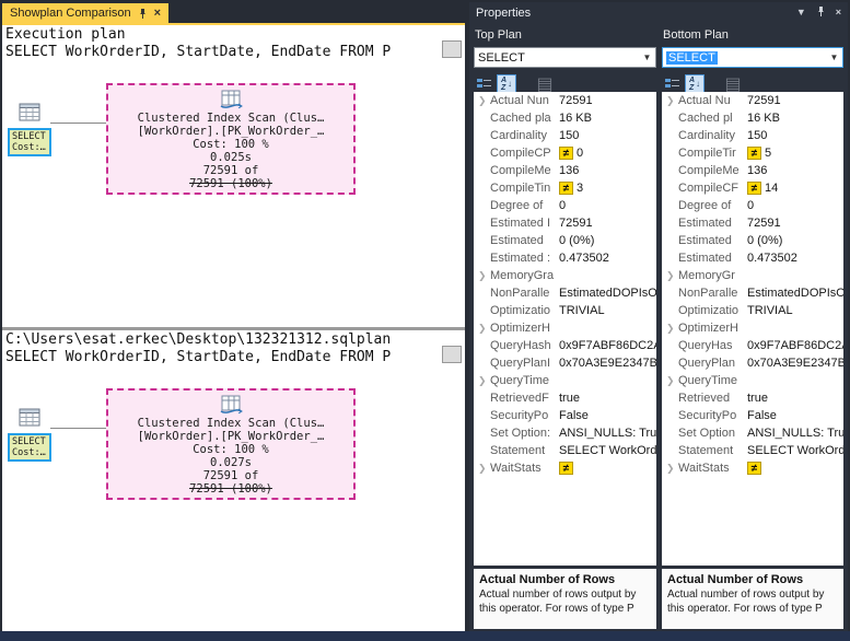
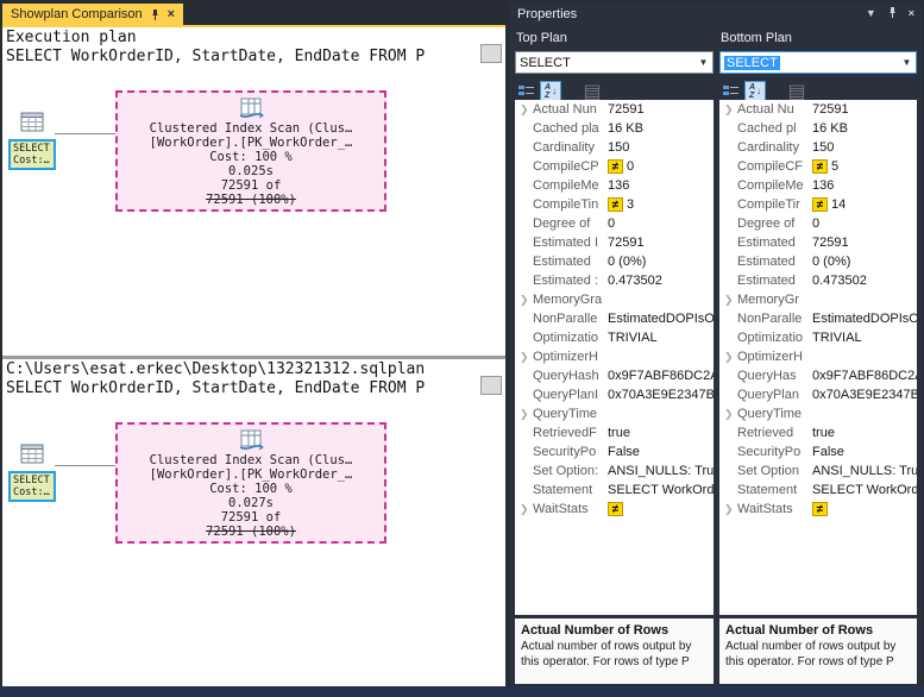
  Showplan Comparison
  ×
  Execution plan
  SELECT WorkOrderID, StartDate, EndDate FROM P
  SELECT
  Cost:…
  Clustered Index Scan (Clus…
  [WorkOrder].[PK_WorkOrder_…
  Cost: 100 %
  0.025s
  72591 of
  72591 (100%)
  C:\Users\esat.erkec\Desktop\132321312.sqlplan
  SELECT WorkOrderID, StartDate, EndDate FROM P
  SELECT
  Cost:…
  Clustered Index Scan (Clus…
  [WorkOrder].[PK_WorkOrder_…
  Cost: 100 %
  0.027s
  72591 of
  72591 (100%)
  Properties
  ▼
  ×
  Top Plan
  SELECT
  ▼
  ↓
  ▤
  ❯
  Actual Nun
  72591
  Cached pla
  16 KB
  Cardinality
  150
  CompileCP
  ≠
  0
  CompileMe
  136
  CompileTin
  ≠
  3
  Degree of
  0
  Estimated I
  72591
  Estimated
  0 (0%)
  Estimated :
  0.473502
  ❯
  MemoryGra
  NonParalle
  EstimatedDOPIsO
  Optimizatio
  TRIVIAL
  ❯
  OptimizerH
  QueryHash
  0x9F7ABF86DC2
  QueryPlanI
  0x70A3E9E2347B
  ❯
  QueryTime
  RetrievedF
  true
  SecurityPo
  False
  Set Option:
  ANSI_NULLS: Tru
  Statement
  SELECT WorkOrd
  ❯
  WaitStats
  ≠
  Actual Number of Rows
  Actual number of rows output by this operator. For rows of type P
  Bottom Plan
  SELECT
  ▼
  ↓
  ▤
  ❯
  Actual Nu
  72591
  Cached pl
  16 KB
  Cardinality
  150
- CompileTir
+ CompileCF
  ≠
  5
  CompileMe
  136
- CompileCF
+ CompileTir
  ≠
  14
  Degree of
  0
  Estimated
  72591
  Estimated
  0 (0%)
  Estimated
  0.473502
  ❯
  MemoryGr
  NonParalle
  EstimatedDOPIsO
  Optimizatio
  TRIVIAL
  ❯
  OptimizerH
  QueryHas
  0x9F7ABF86DC2
  QueryPlan
  0x70A3E9E2347B
  ❯
  QueryTime
  Retrieved
  true
  SecurityPo
  False
  Set Option
  ANSI_NULLS: Tru
  Statement
  SELECT WorkOrd
  ❯
  WaitStats
  ≠
  Actual Number of Rows
  Actual number of rows output by this operator. For rows of type P
